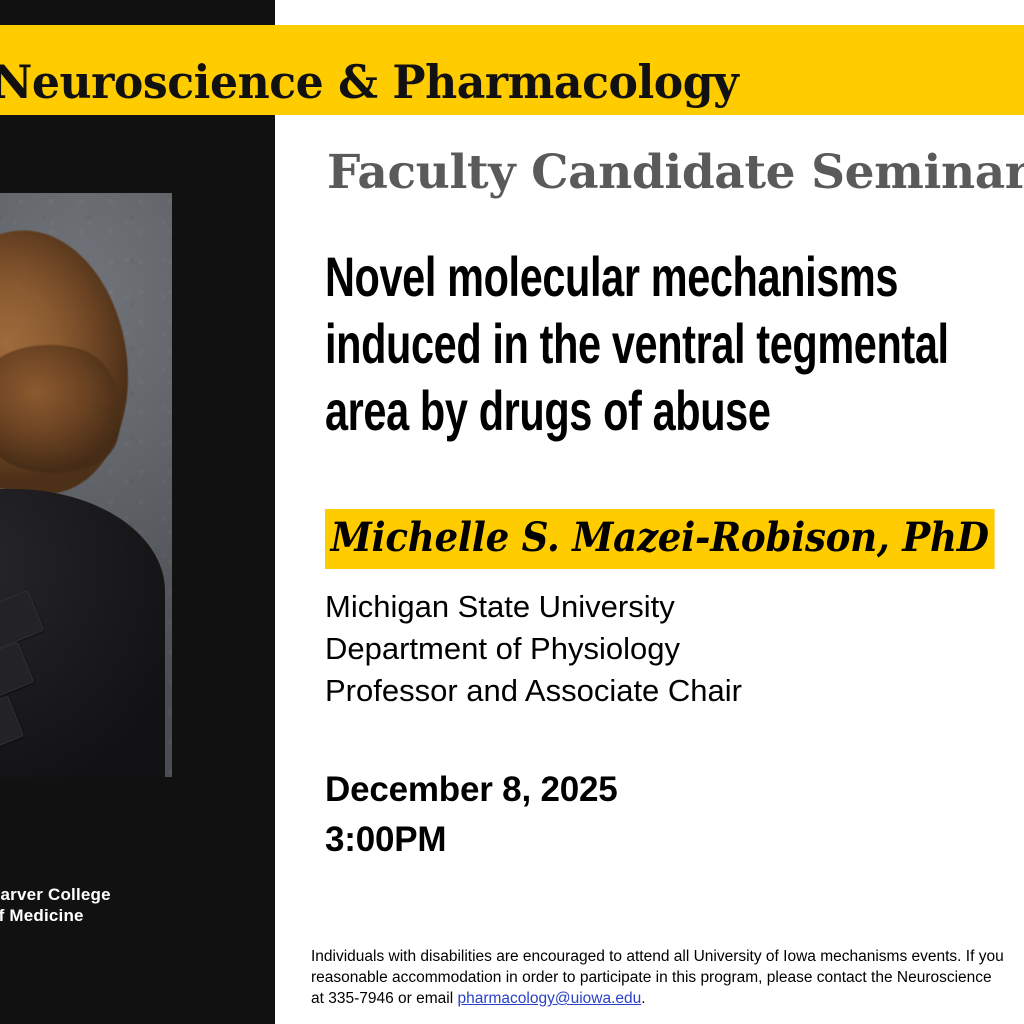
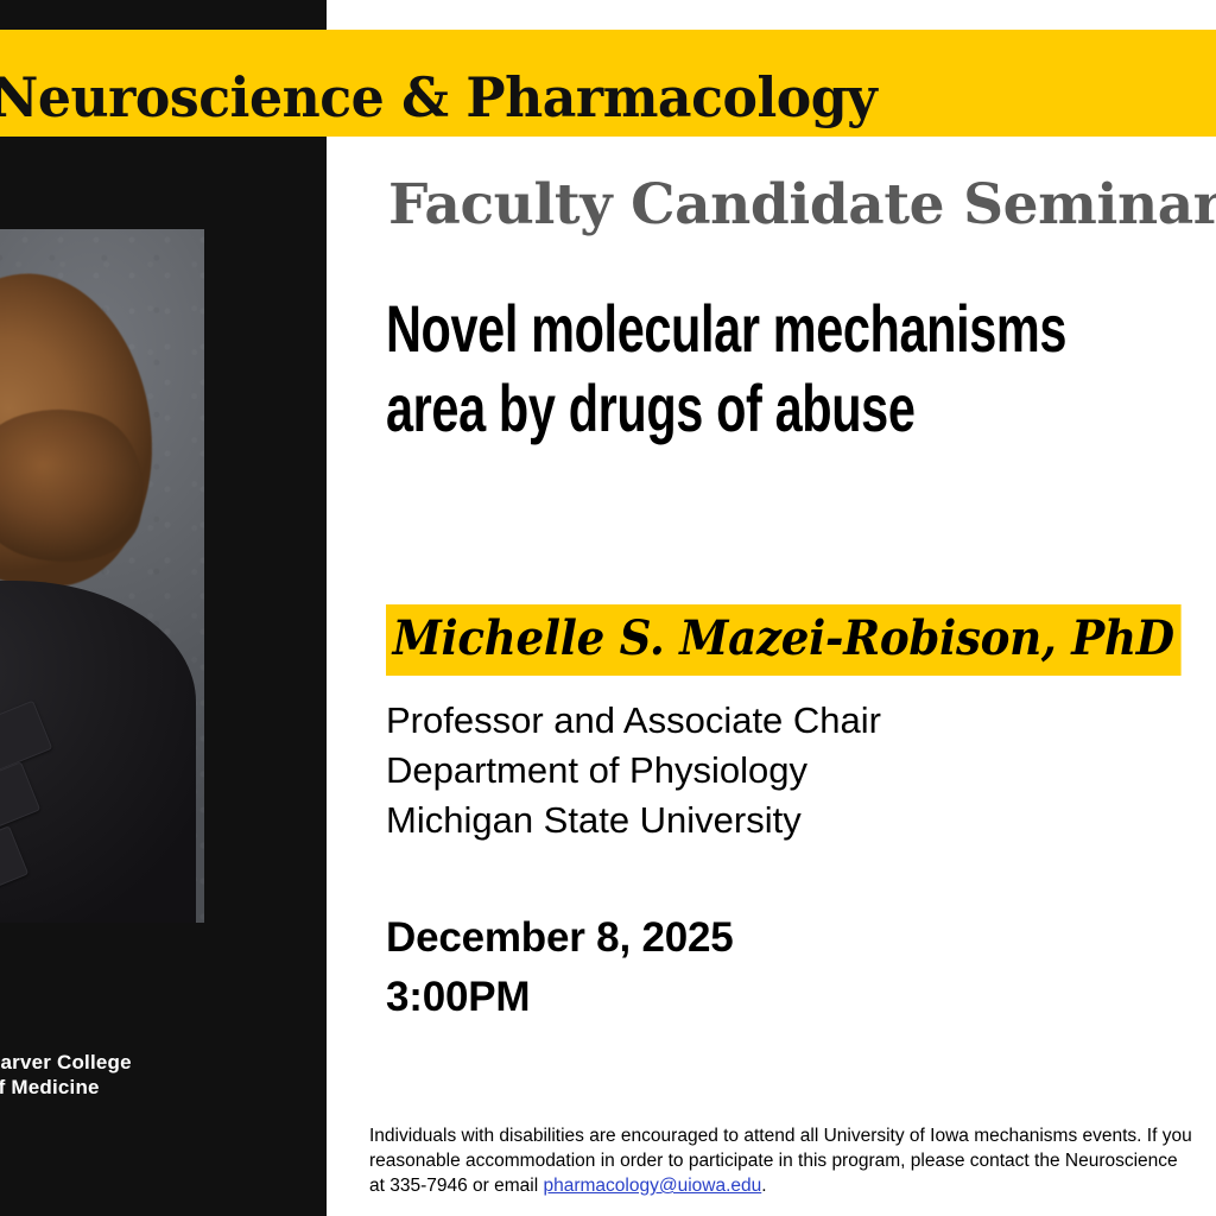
  arver College
  f Medicine
  Neuroscience & Pharmacology
  Faculty Candidate Seminar
  Novel molecular mechanisms
- induced in the ventral tegmental
  area by drugs of abuse
  Michelle S. Mazei-Robison, PhD
- Michigan State University
+ Professor and Associate Chair
  Department of Physiology
- Professor and Associate Chair
+ Michigan State University
  December 8, 2025
  3:00PM
  Individuals with disabilities are encouraged to attend all University of Iowa mechanisms events. If you
  reasonable accommodation in order to participate in this program, please contact the Neuroscience
  at 335-7946 or email pharmacology@uiowa.edu.
